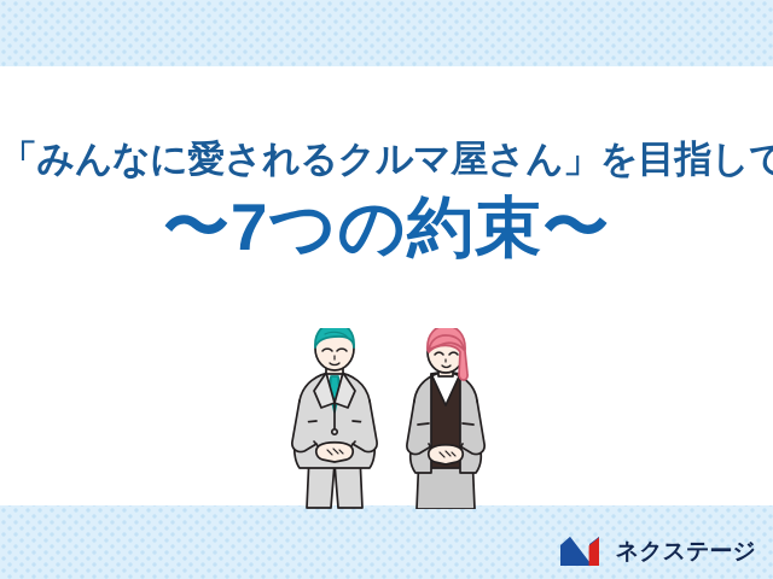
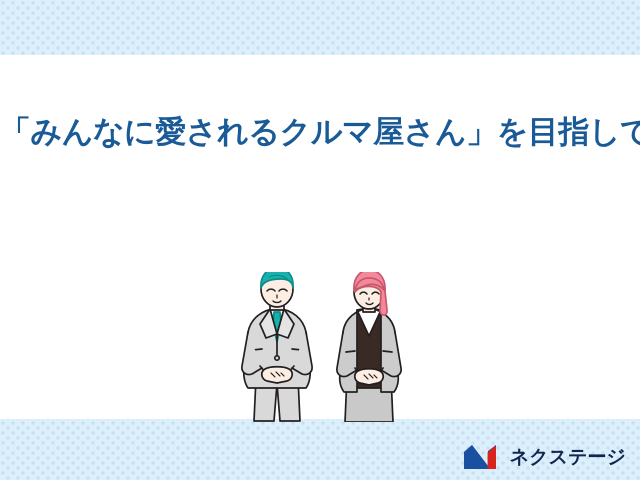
  「みんなに愛されるクルマ屋さん」を目指して
- 〜7つの約束〜
  ネクステージ
